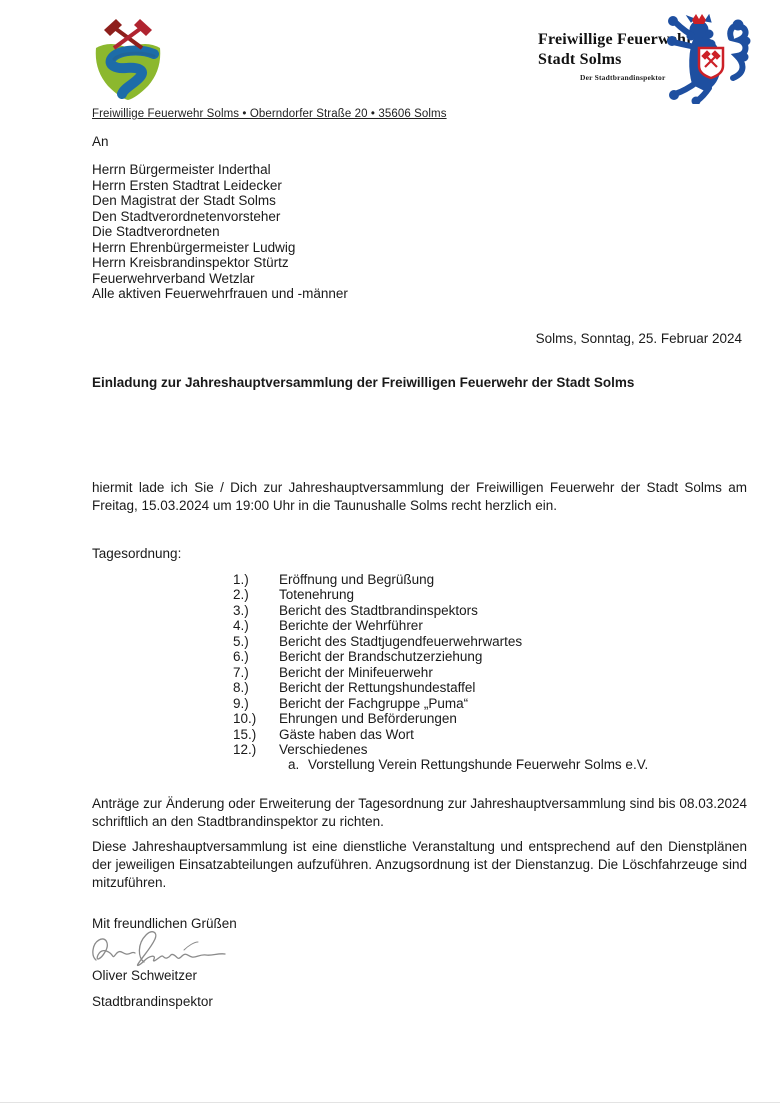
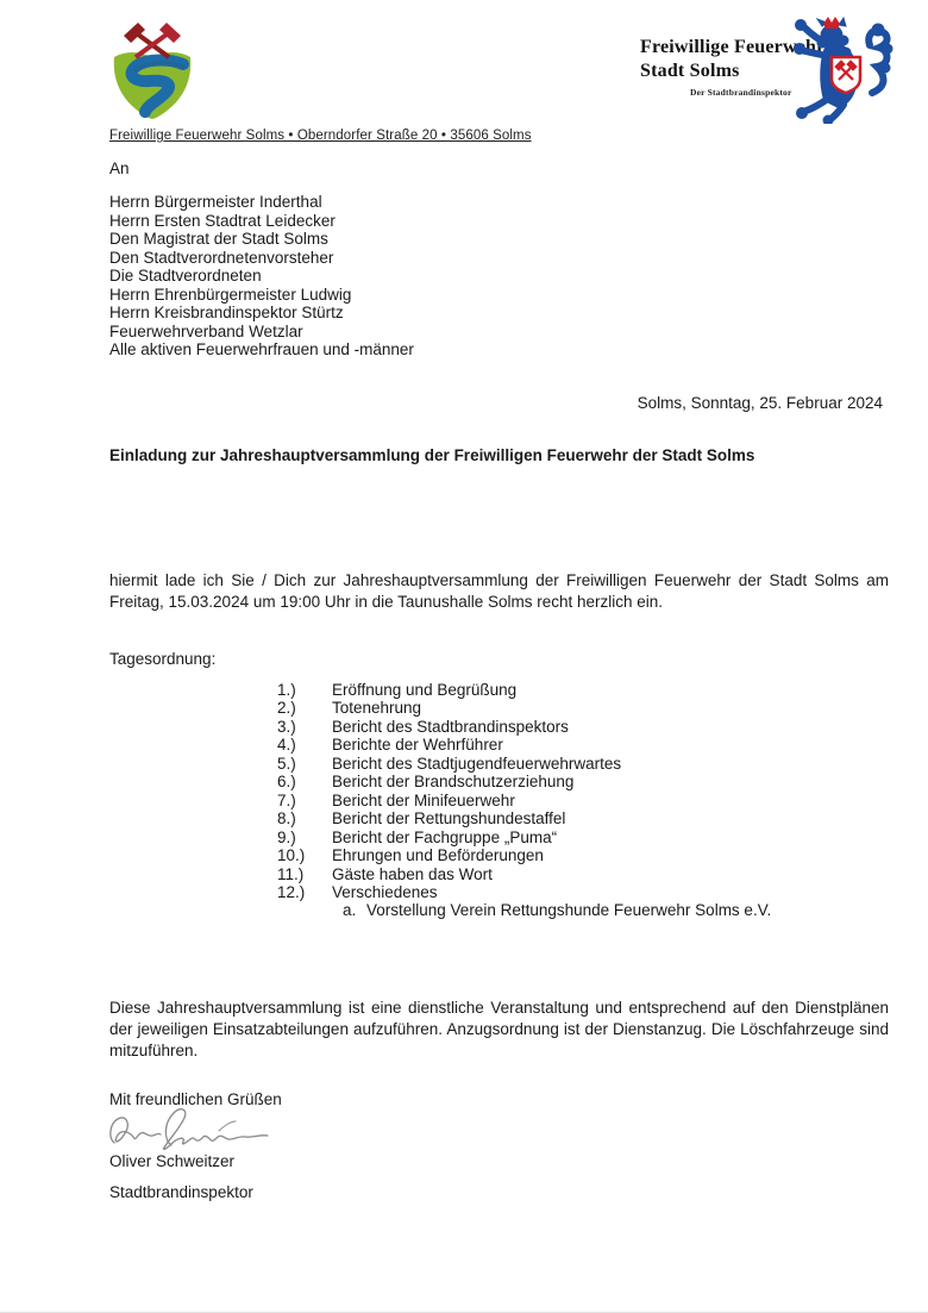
  Freiwillige Feuerwh
  Stadt Solms
  Der Stadtbrandinspektor
  Freiwillige Feuerwehr Solms • Oberndorfer Straße 20 • 35606 Solms
  An
  Herrn Bürgermeister Inderthal
  Herrn Ersten Stadtrat Leidecker
  Den Magistrat der Stadt Solms
  Den Stadtverordnetenvorsteher
  Die Stadtverordneten
  Herrn Ehrenbürgermeister Ludwig
  Herrn Kreisbrandinspektor Stürtz
  Feuerwehrverband Wetzlar
  Alle aktiven Feuerwehrfrauen und -männer
  Solms, Sonntag, 25. Februar 2024
  Einladung zur Jahreshauptversammlung der Freiwilligen Feuerwehr der Stadt Solms
  hiermit lade ich Sie / Dich zur Jahreshauptversammlung der Freiwilligen Feuerwehr der Stadt Solms am Freitag, 15.03.2024 um 19:00 Uhr in die Taunushalle Solms recht herzlich ein.
  Tagesordnung:
  1.) Eröffnung und Begrüßung
  2.) Totenehrung
  3.) Bericht des Stadtbrandinspektors
  4.) Berichte der Wehrführer
  5.) Bericht des Stadtjugendfeuerwehrwartes
  6.) Bericht der Brandschutzerziehung
  7.) Bericht der Minifeuerwehr
  8.) Bericht der Rettungshundestaffel
  9.) Bericht der Fachgruppe „Puma“
  10.) Ehrungen und Beförderungen
- 15.) Gäste haben das Wort
+ 11.) Gäste haben das Wort
  12.) Verschiedenes
  a. Vorstellung Verein Rettungshunde Feuerwehr Solms e.V.
- Anträge zur Änderung oder Erweiterung der Tagesordnung zur Jahreshauptversammlung sind bis 08.03.2024 schriftlich an den Stadtbrandinspektor zu richten.
  Diese Jahreshauptversammlung ist eine dienstliche Veranstaltung und entsprechend auf den Dienstplänen der jeweiligen Einsatzabteilungen aufzuführen. Anzugsordnung ist der Dienstanzug. Die Löschfahrzeuge sind mitzuführen.
  Mit freundlichen Grüßen
  Oliver Schweitzer
  Stadtbrandinspektor
